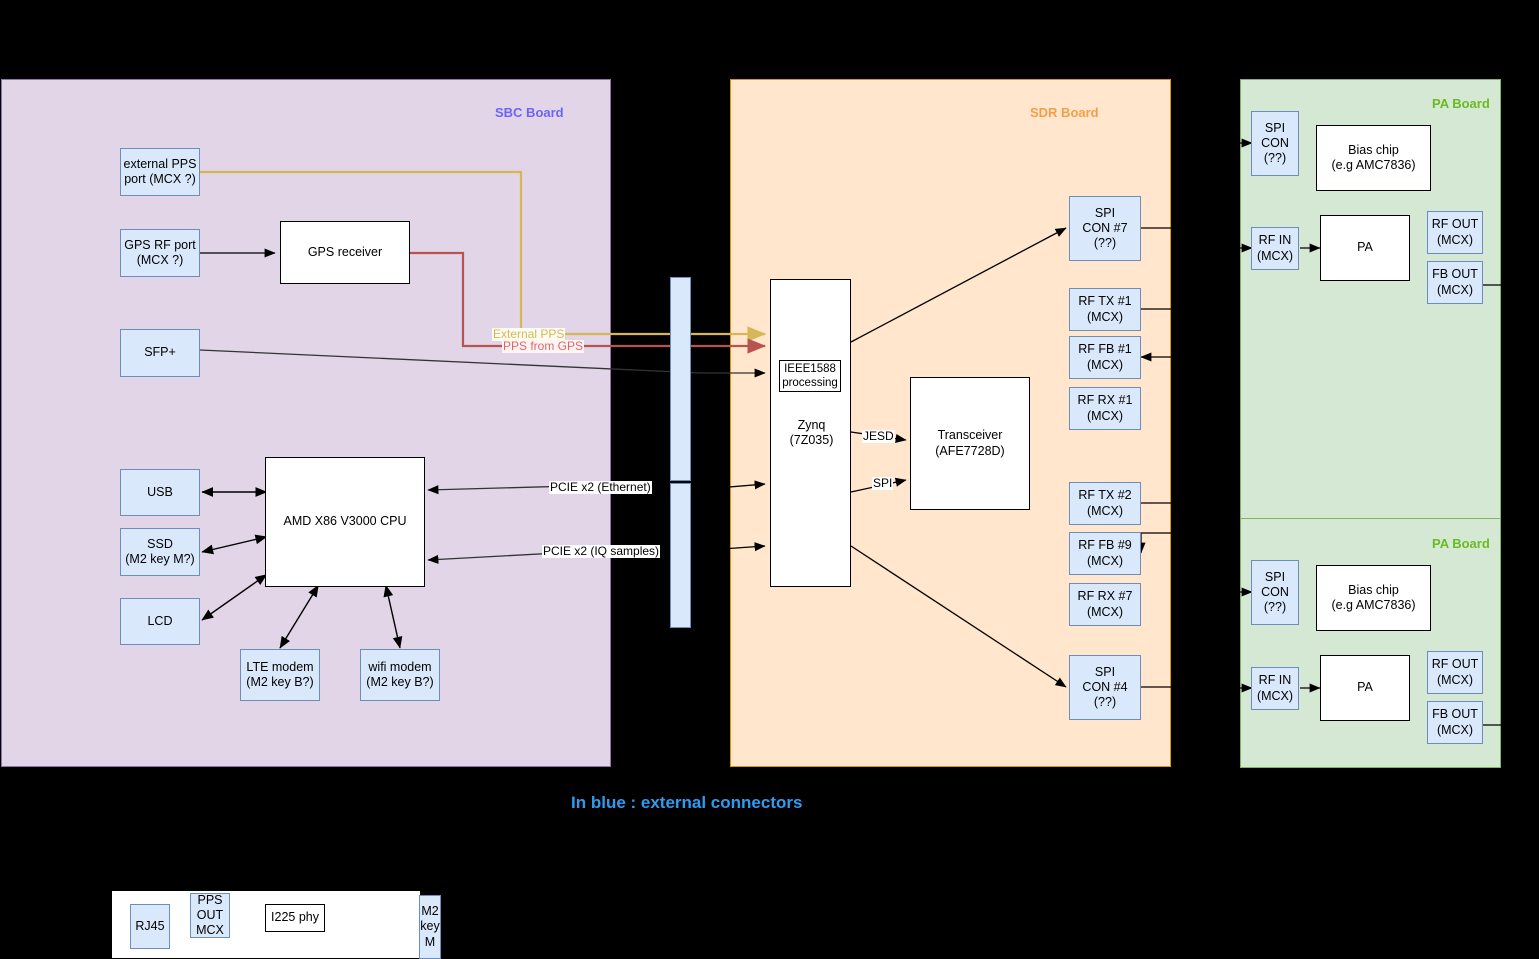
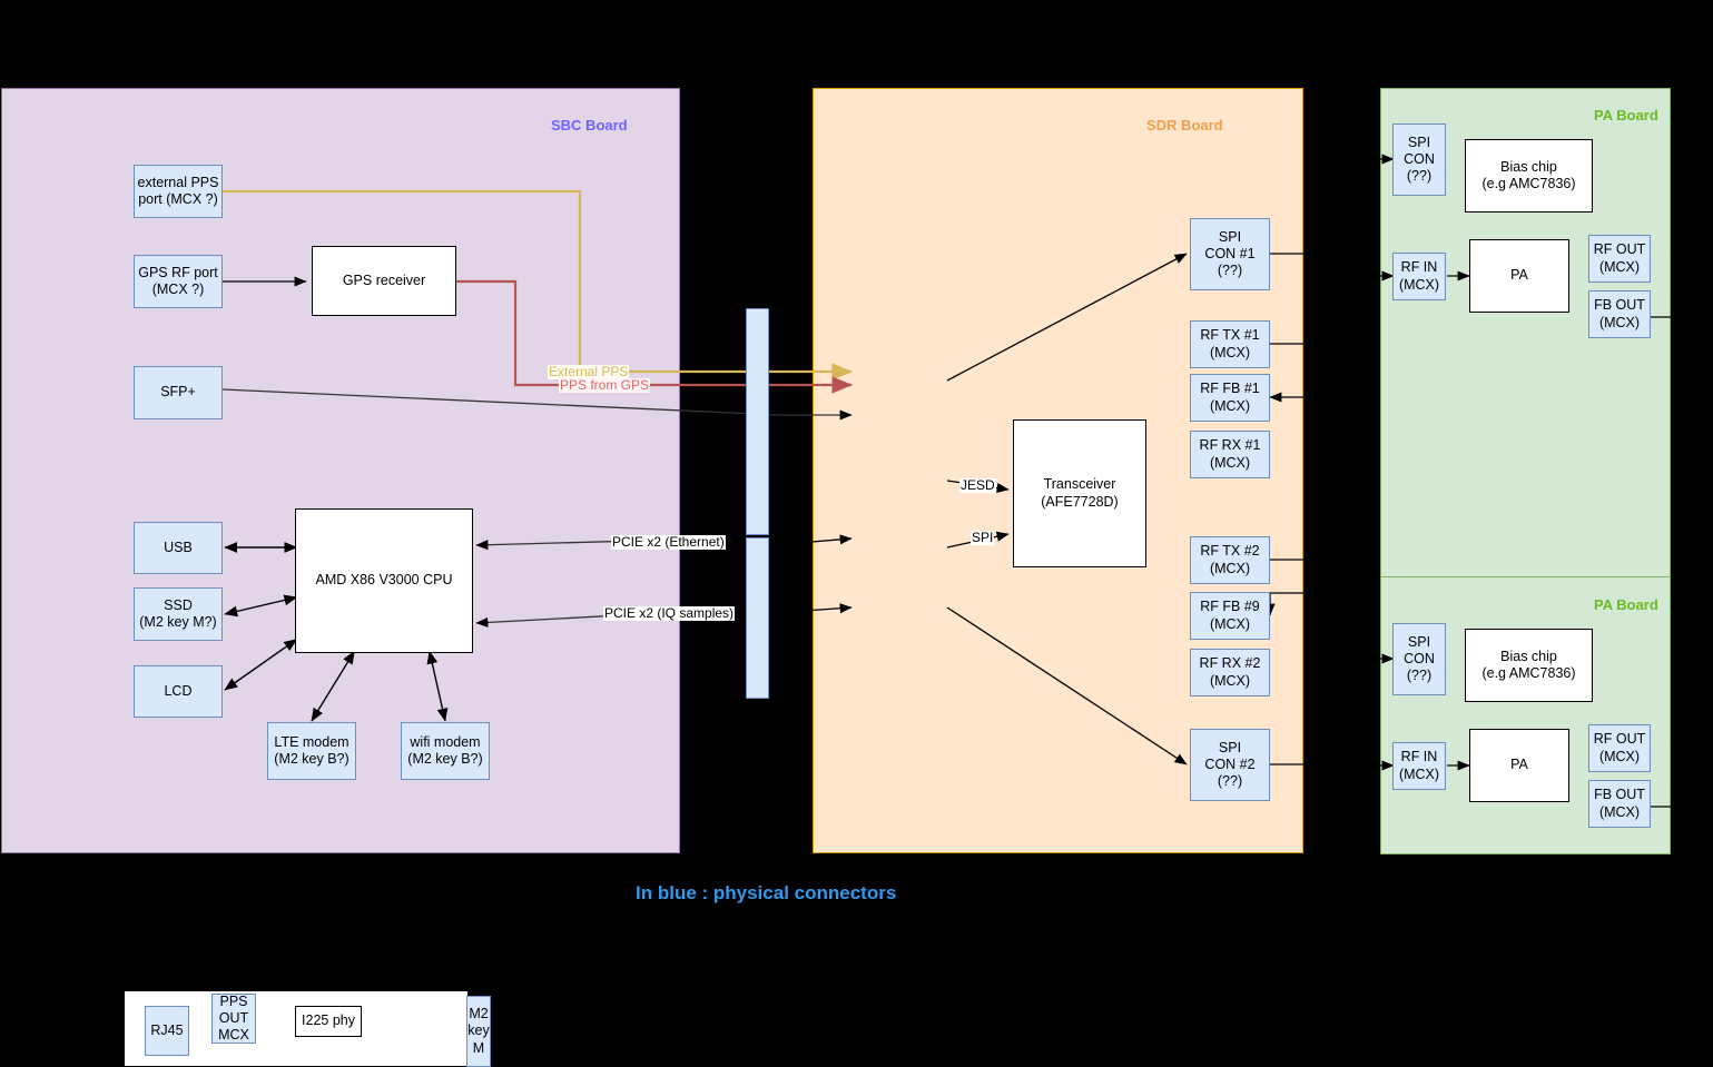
  SBC Board
  SDR Board
  PA Board
  PA Board
  external PPS
  port (MCX ?)
  GPS RF port
  (MCX ?)
  GPS receiver
  SFP+
  USB
  SSD
  (M2 key M?)
  LCD
  LTE modem
  (M2 key B?)
  wifi modem
  (M2 key B?)
  AMD X86 V3000 CPU
- IEEE1588
- processing
- Zynq
- (7Z035)
  Transceiver
  (AFE7728D)
  JESD
  SPI
  SPI
- CON #7
+ CON #1
  (??)
  RF TX #1
  (MCX)
  RF FB #1
  (MCX)
  RF RX #1
  (MCX)
  RF TX #2
  (MCX)
  RF FB #9
  (MCX)
- RF RX #7
+ RF RX #2
  (MCX)
  SPI
- CON #4
+ CON #2
  (??)
  SPI
  CON
  (??)
  Bias chip
  (e.g AMC7836)
  RF IN
  (MCX)
  PA
  RF OUT
  (MCX)
  FB OUT
  (MCX)
  SPI
  CON
  (??)
  Bias chip
  (e.g AMC7836)
  RF IN
  (MCX)
  PA
  RF OUT
  (MCX)
  FB OUT
  (MCX)
  External PPS
  PPS from GPS
  PCIE x2 (Ethernet)
  PCIE x2 (IQ samples)
- In blue : external connectors
+ In blue : physical connectors
  RJ45
  PPS
  OUT
  MCX
  I225 phy
  M2
  key
  M
